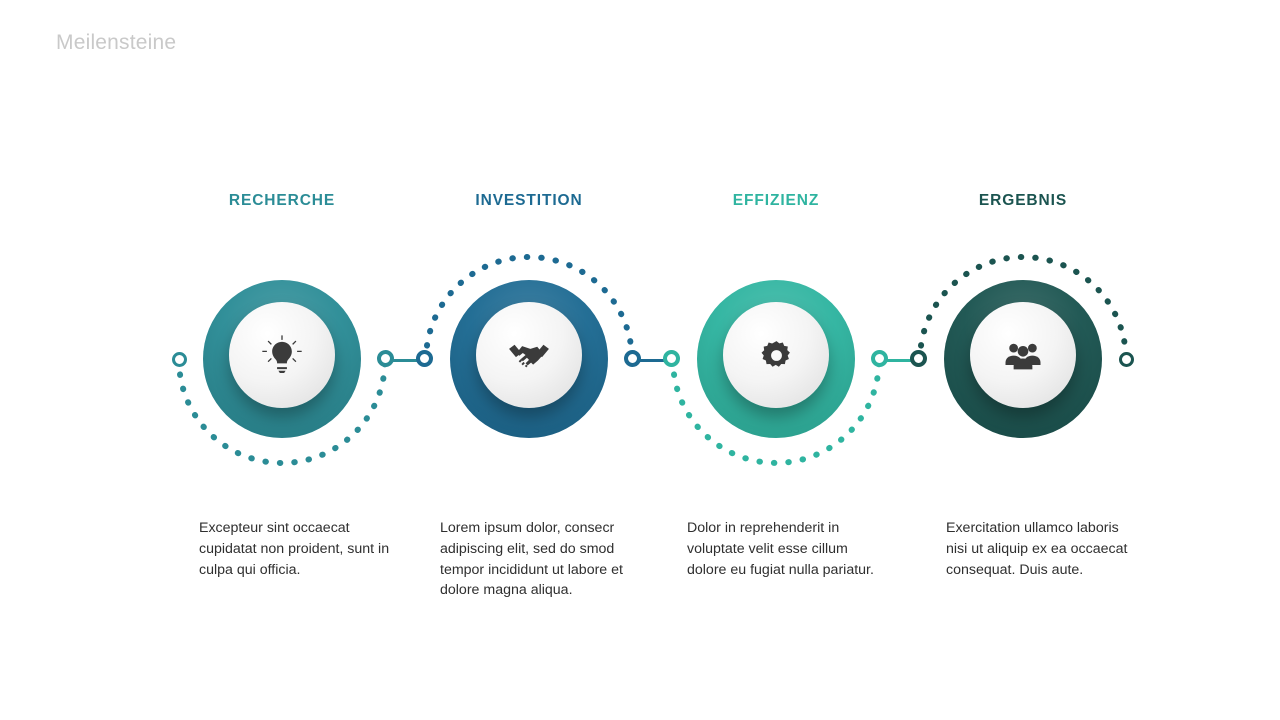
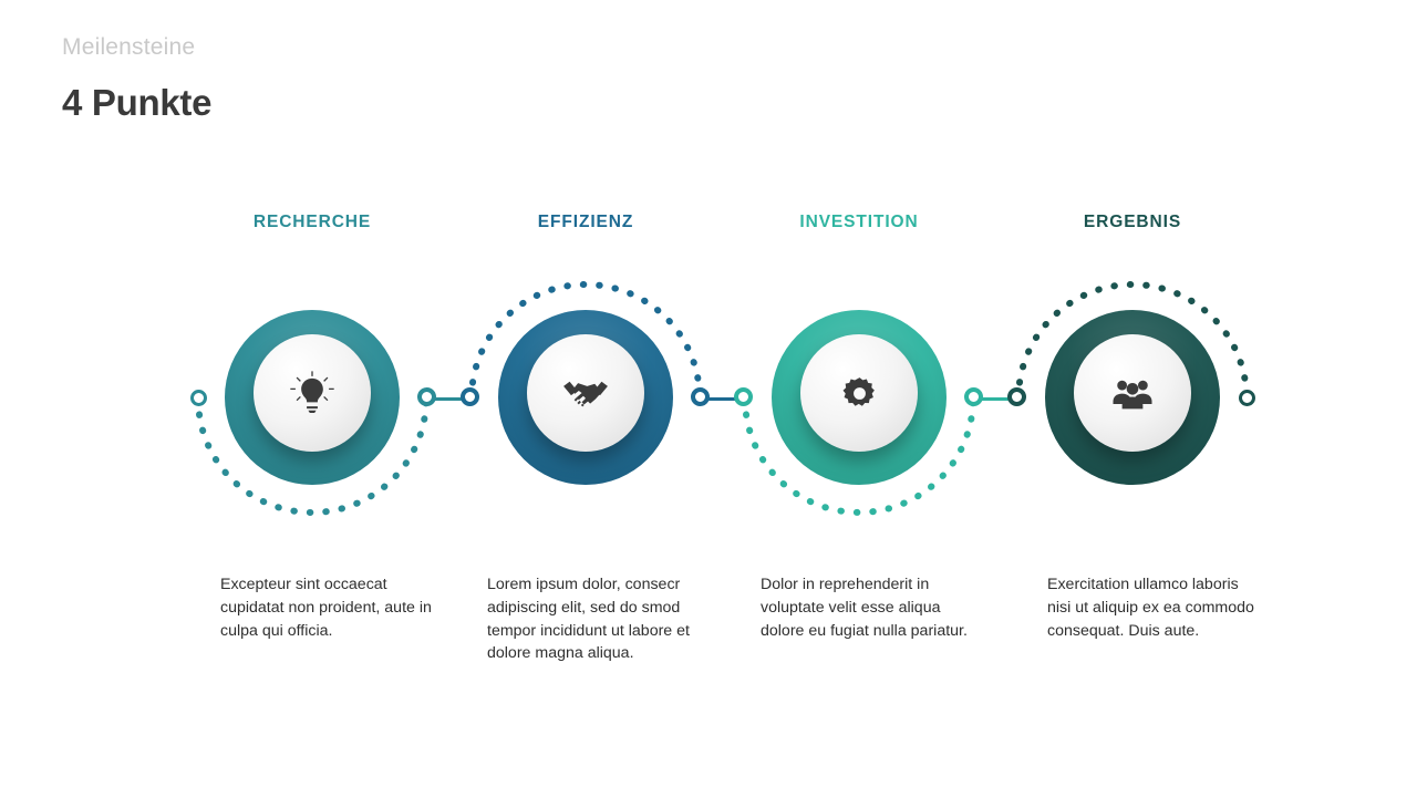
  Meilensteine
+ 4 Punkte
  RECHERCHE
- Excepteur sint occaecat cupidatat non proident, sunt in culpa qui officia.
+ Excepteur sint occaecat cupidatat non proident, aute in culpa qui officia.
- INVESTITION
+ EFFIZIENZ
  Lorem ipsum dolor, consecr adipiscing elit, sed do smod tempor incididunt ut labore et dolore magna aliqua.
- EFFIZIENZ
+ INVESTITION
- Dolor in reprehenderit in voluptate velit esse cillum dolore eu fugiat nulla pariatur.
+ Dolor in reprehenderit in voluptate velit esse aliqua dolore eu fugiat nulla pariatur.
  ERGEBNIS
- Exercitation ullamco laboris nisi ut aliquip ex ea occaecat consequat. Duis aute.
+ Exercitation ullamco laboris nisi ut aliquip ex ea commodo consequat. Duis aute.
